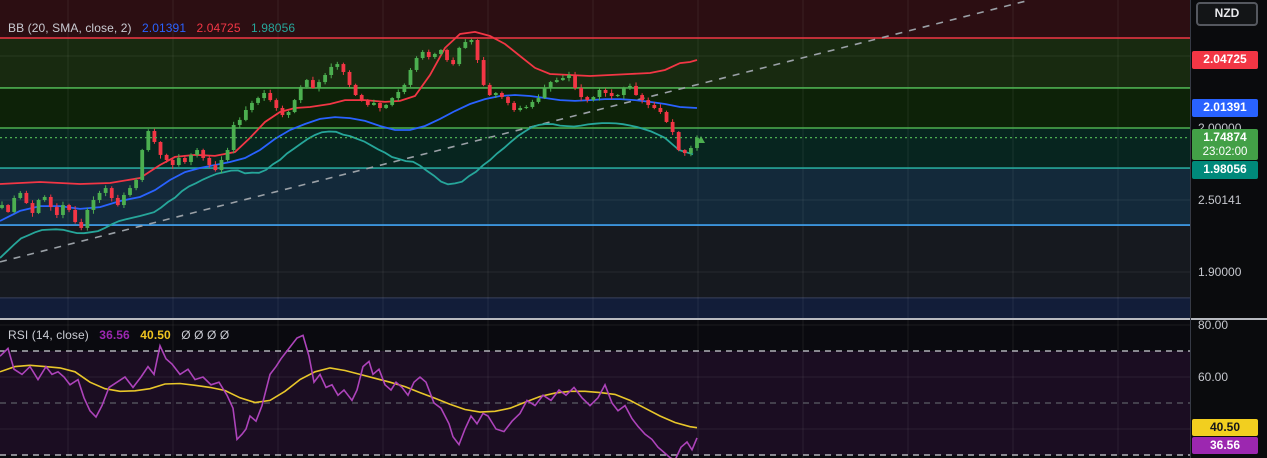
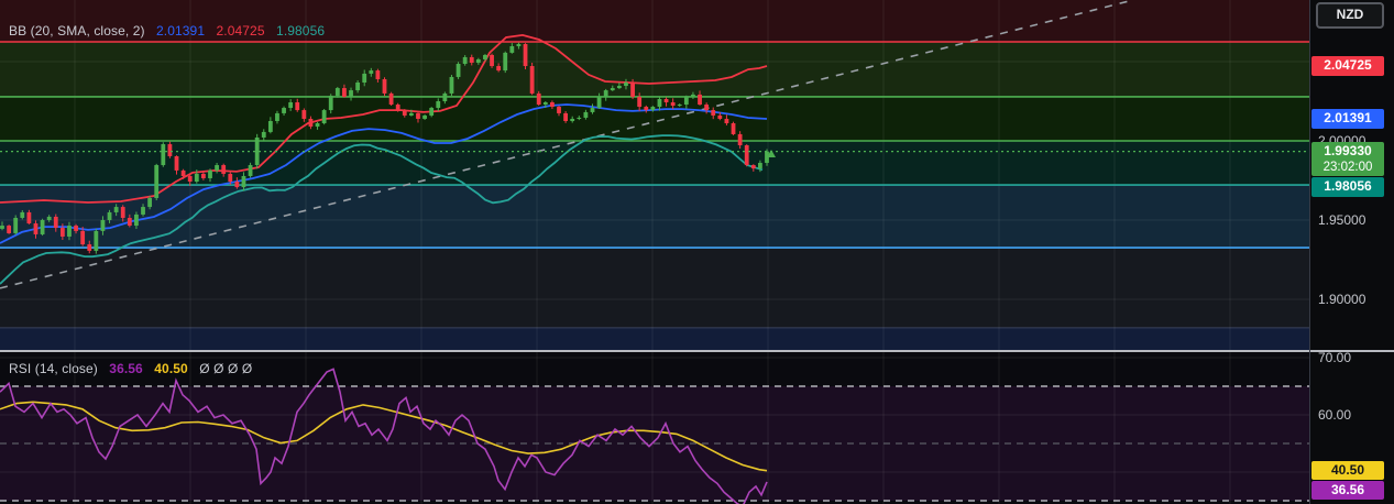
  BB (20, SMA, close, 2) 2.01391 2.04725 1.98056
  RSI (14, close) 36.56 40.50 Ø Ø Ø Ø
  NZD
- 2.50141
+ 1.95000
  1.90000
- 80.00
+ 70.00
  60.00
  2.04725
  2.01391
- 1.74874
+ 1.99330
  23:02:00
  1.98056
  40.50
  36.56
